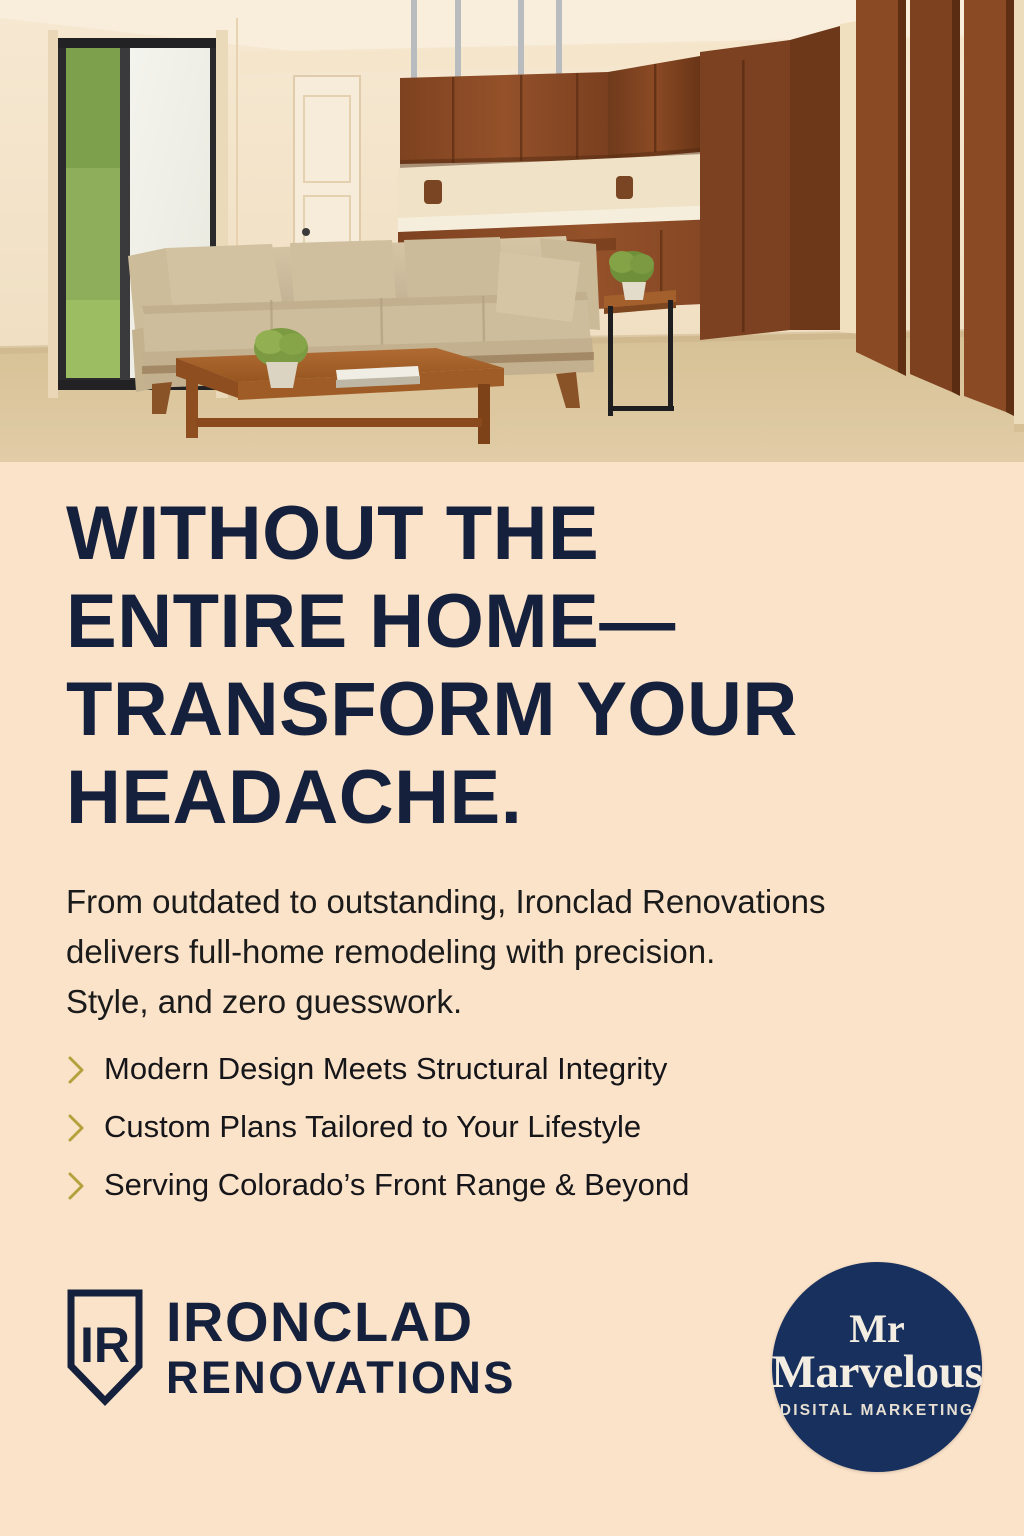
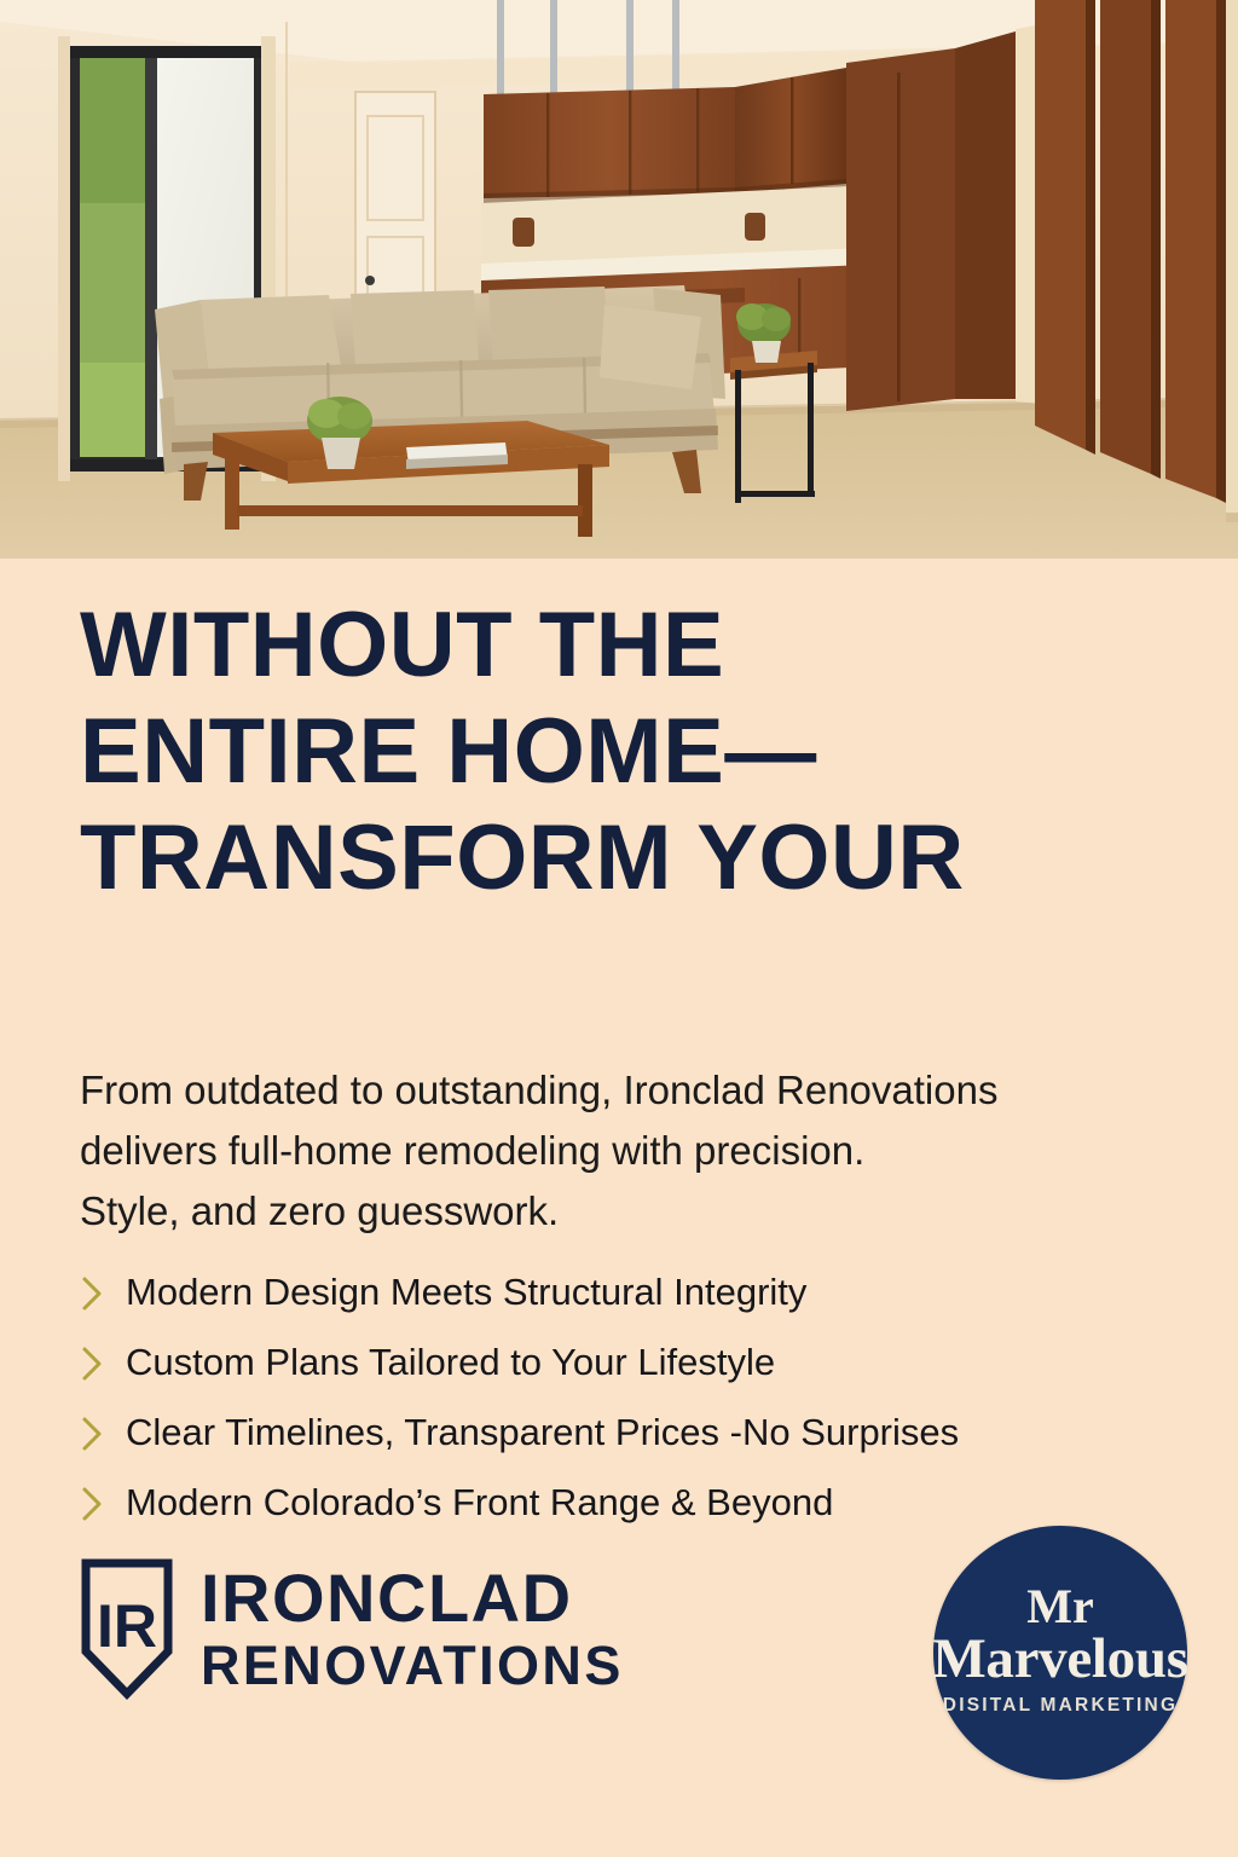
  WITHOUT THE
  ENTIRE HOME—
  TRANSFORM YOUR
- HEADACHE.
  From outdated to outstanding, Ironclad Renovations
  delivers full-home remodeling with precision.
  Style, and zero guesswork.
  Modern Design Meets Structural Integrity
  Custom Plans Tailored to Your Lifestyle
+ Clear Timelines, Transparent Prices -No Surprises
- Serving Colorado’s Front Range & Beyond
+ Modern Colorado’s Front Range & Beyond
  IR
  IRONCLAD
  RENOVATIONS
  Mr
  Marvelous
  DISITAL MARKETING
